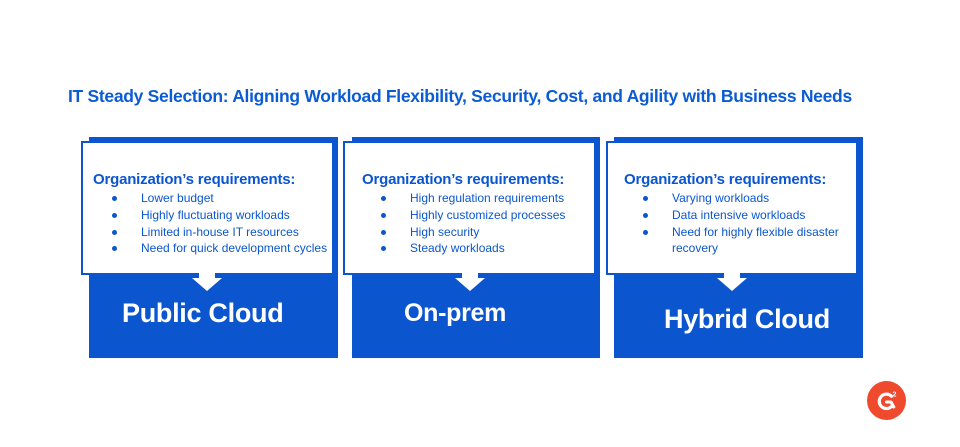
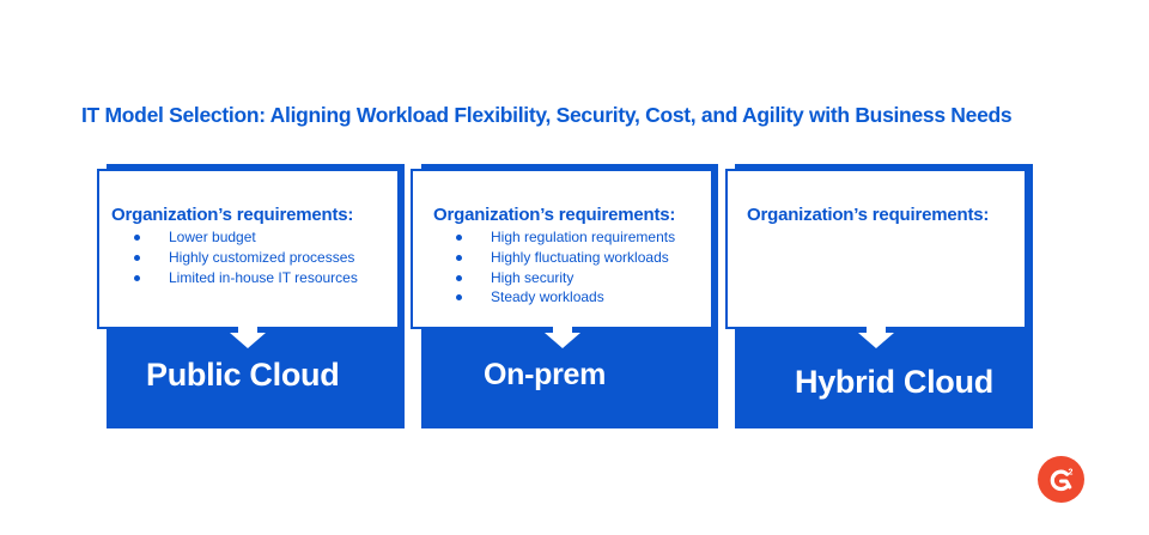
- IT Steady Selection: Aligning Workload Flexibility, Security, Cost, and Agility with Business Needs
+ IT Model Selection: Aligning Workload Flexibility, Security, Cost, and Agility with Business Needs
  Organization’s requirements:
  Lower budget
- Highly fluctuating workloads
+ Highly customized processes
  Limited in-house IT resources
- Need for quick development cycles
  Public Cloud
  Organization’s requirements:
  High regulation requirements
- Highly customized processes
+ Highly fluctuating workloads
  High security
  Steady workloads
  On-prem
  Organization’s requirements:
- Varying workloads
- Data intensive workloads
- Need for highly flexible disaster
- recovery
  Hybrid Cloud
